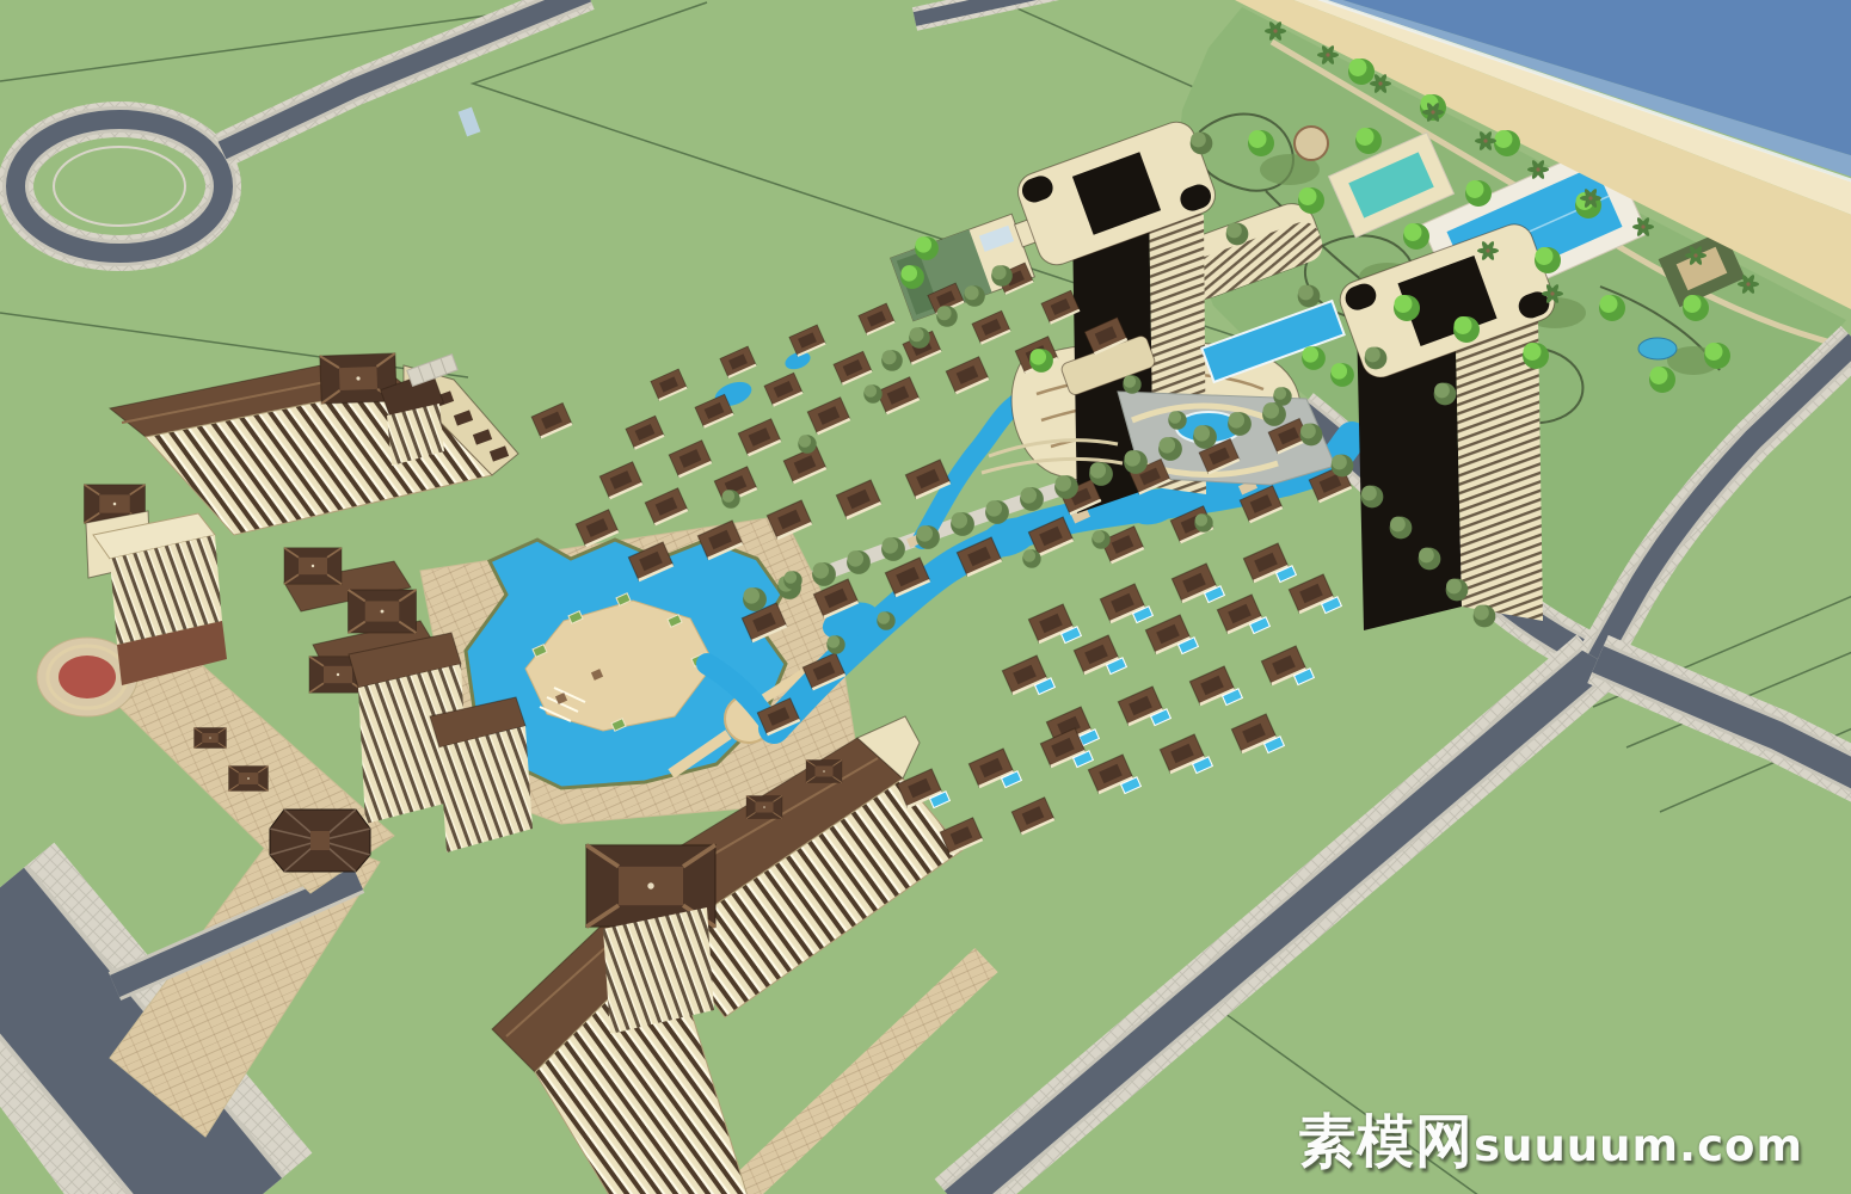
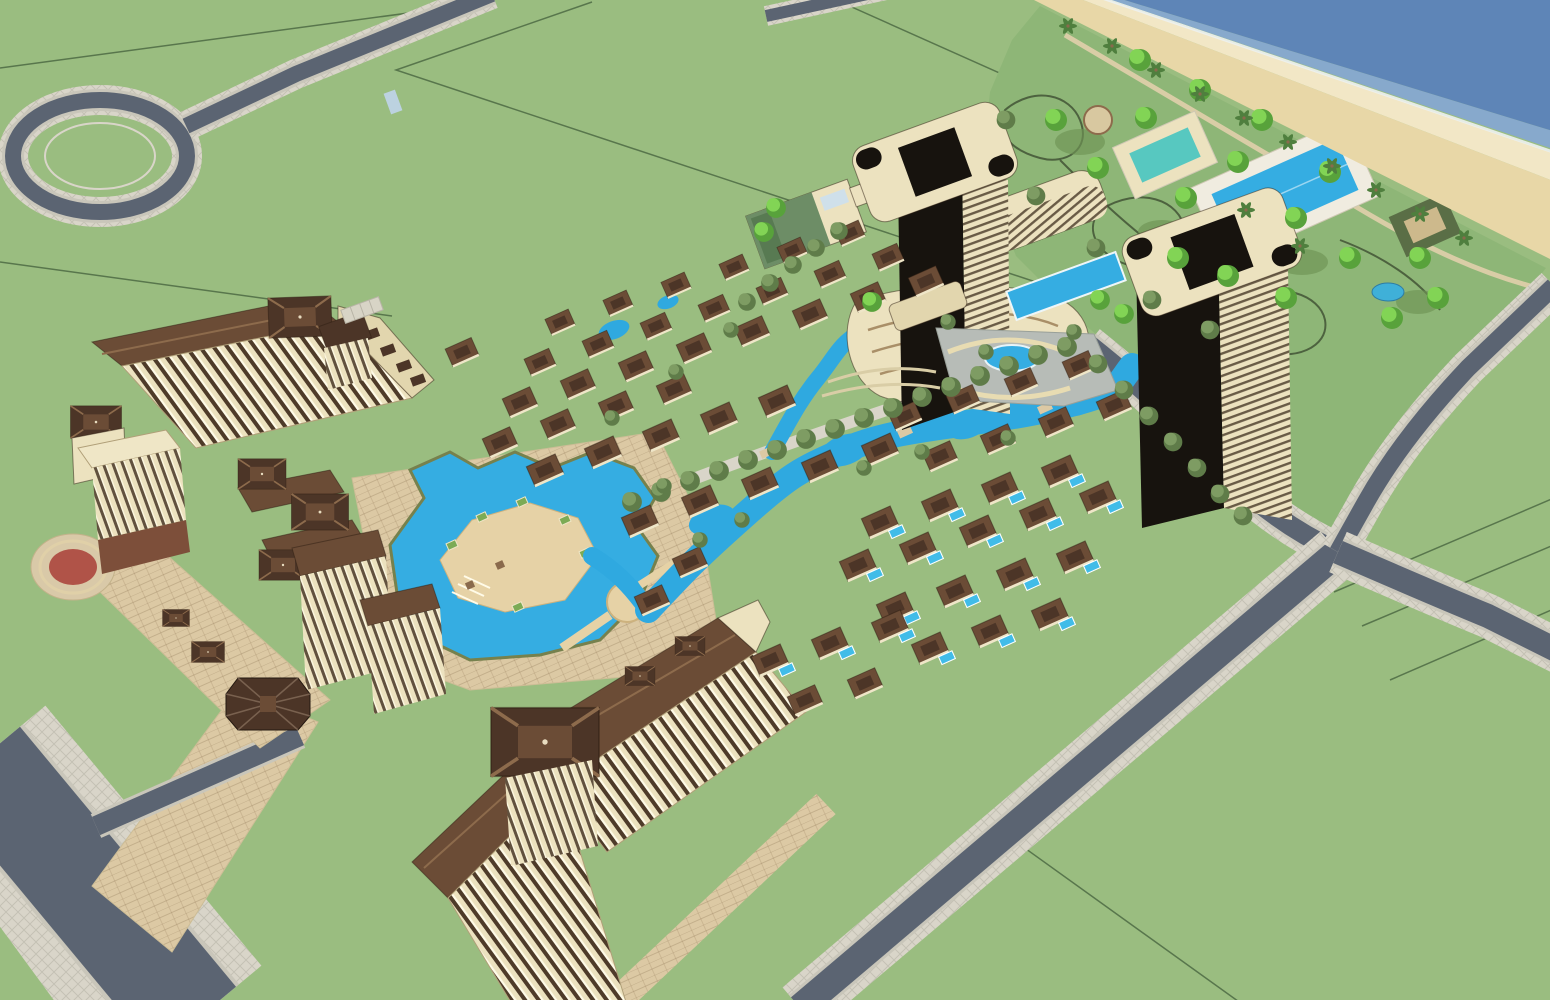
- 素模网
- suuuum.com
